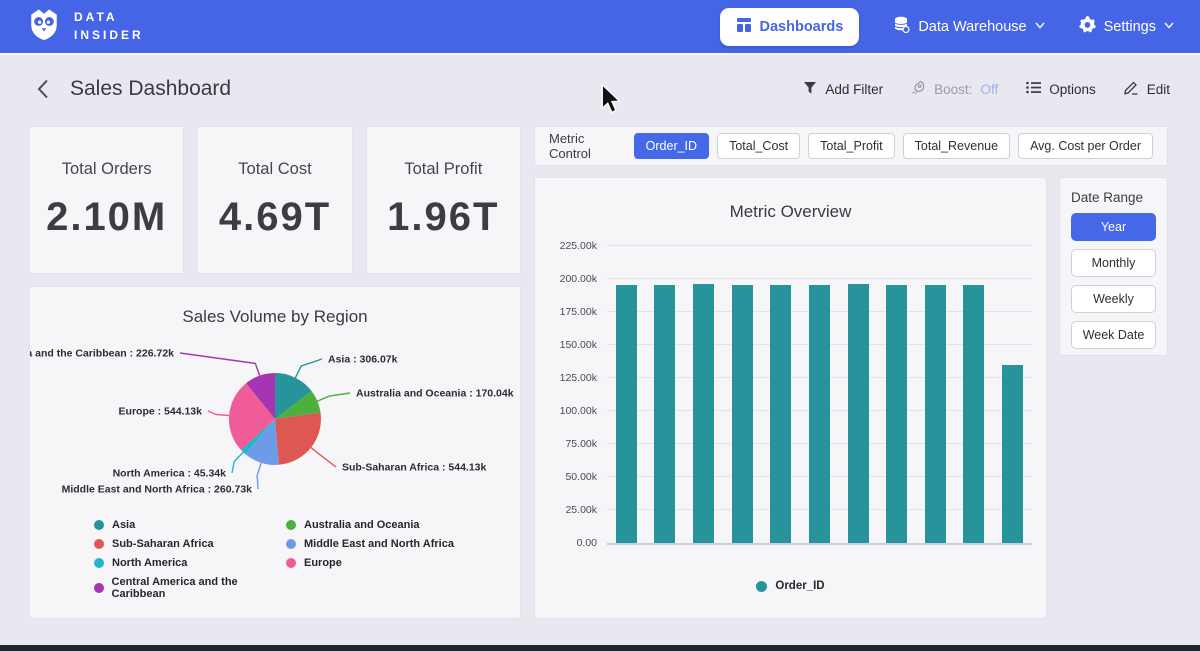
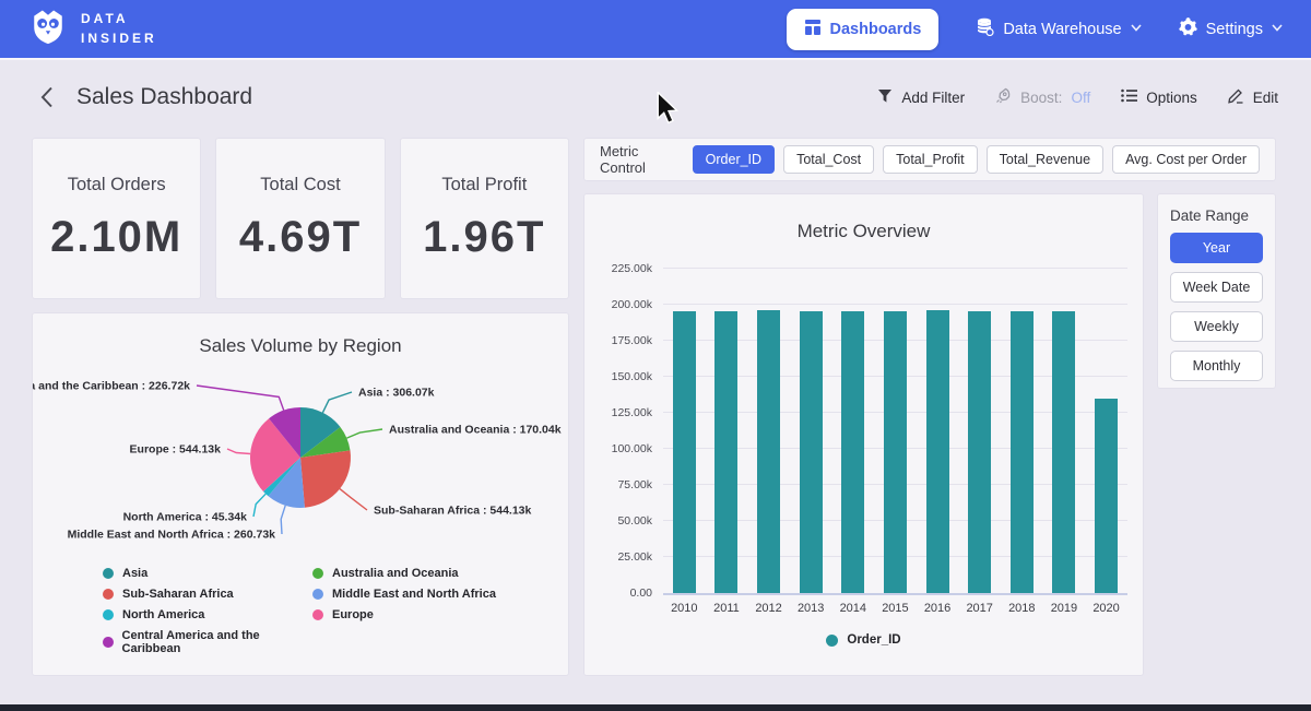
  DATA
  INSIDER
  Dashboards
  Data Warehouse
  Settings
  Sales Dashboard
  Add Filter
  Boost:
  Off
  Options
  Edit
  Total Orders
  2.10M
  Total Cost
  4.69T
  Total Profit
  1.96T
  Metric Control
  Order_ID
  Total_Cost
  Total_Profit
  Total_Revenue
  Avg. Cost per Order
  Metric Overview
  225.00k
  200.00k
  175.00k
  150.00k
  125.00k
  100.00k
  75.00k
  50.00k
  25.00k
  0.00
+ 2010
+ 2011
+ 2012
+ 2013
+ 2014
+ 2015
+ 2016
+ 2017
+ 2018
+ 2019
+ 2020
  Order_ID
  Date Range
  Year
- Monthly
+ Week Date
  Weekly
- Week Date
+ Monthly
  Sales Volume by Region
  Asia : 306.07k
  Australia and Oceania : 170.04k
  Sub-Saharan Africa : 544.13k
  Middle East and North Africa : 260.73k
  North America : 45.34k
  Europe : 544.13k
  Asia
  Sub-Saharan Africa
  North America
  Central America and the Caribbean
  Australia and Oceania
  Middle East and North Africa
  Europe
